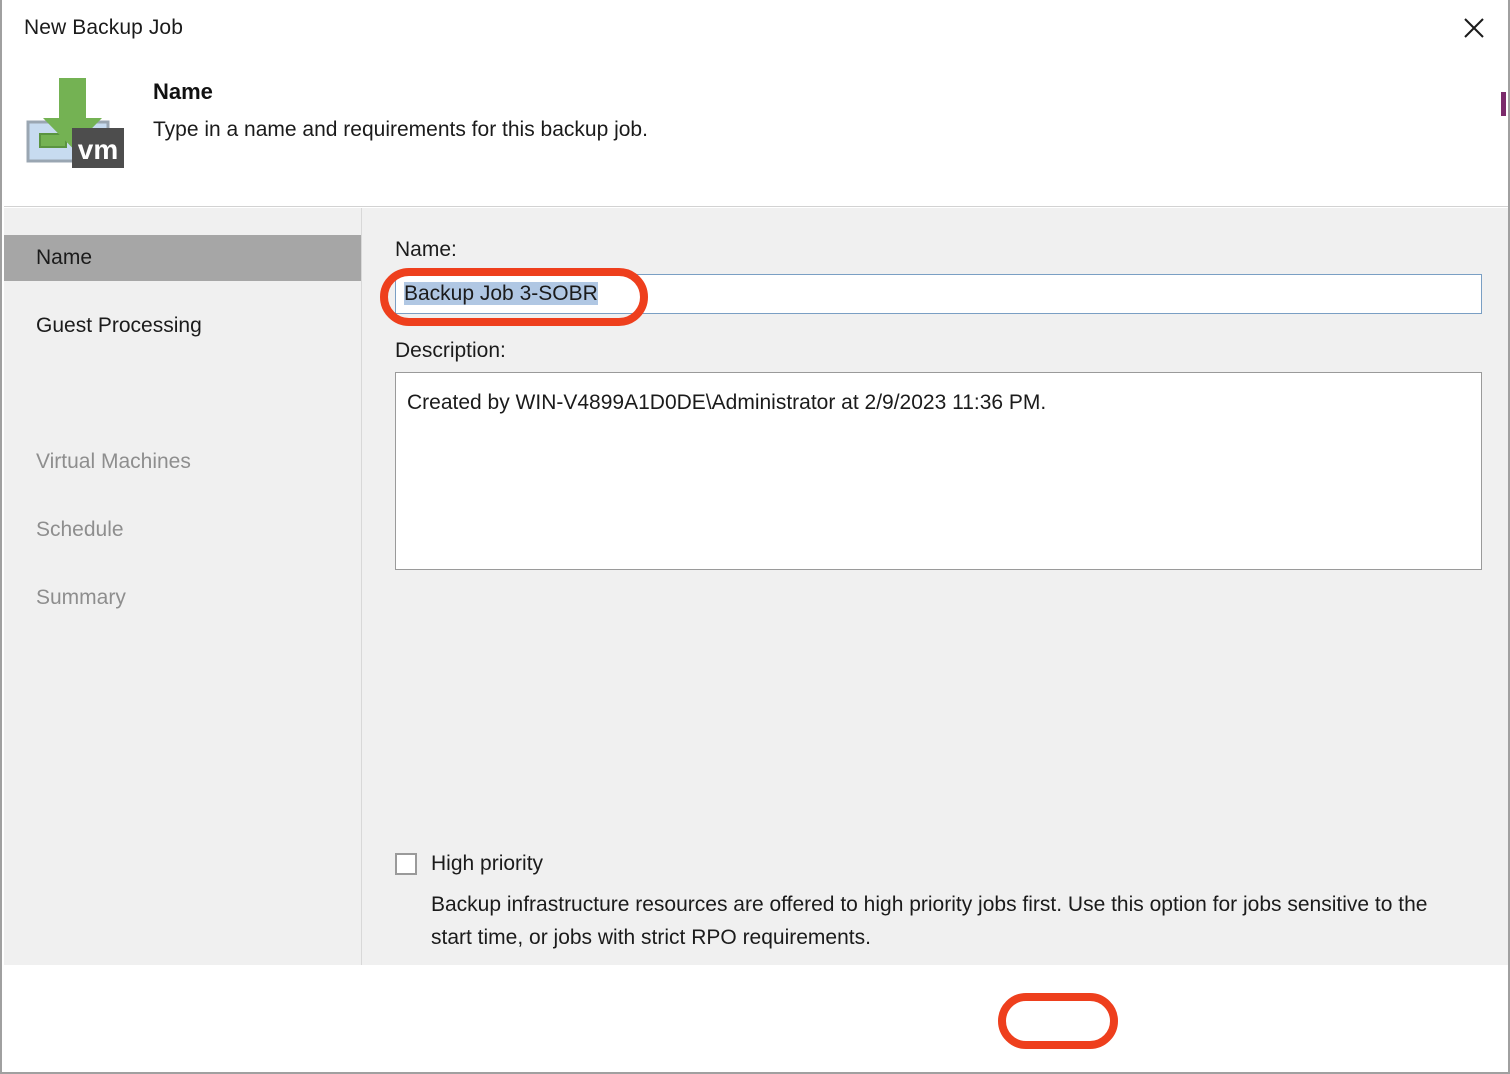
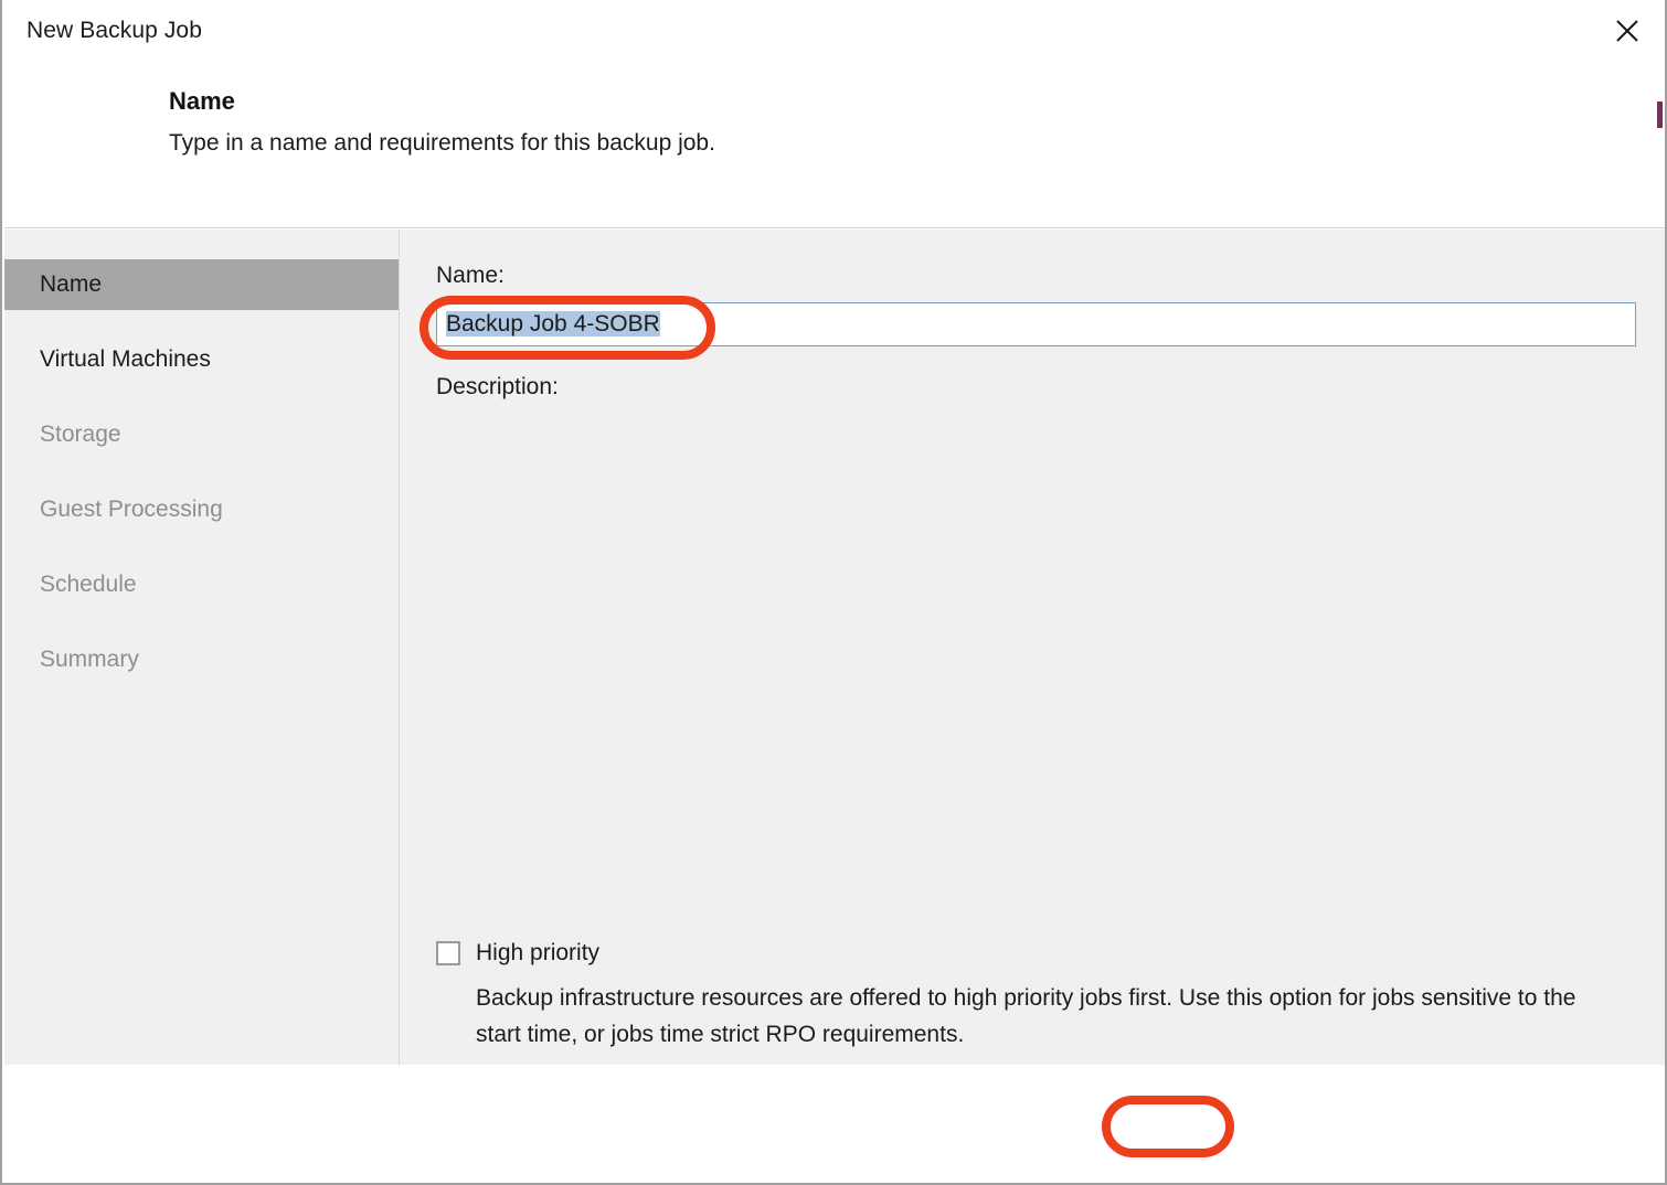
  New Backup Job
- vm
  Name
  Type in a name and requirements for this backup job.
  Name
- Guest Processing
+ Virtual Machines
+ Storage
- Virtual Machines
+ Guest Processing
  Schedule
  Summary
  Name:
- Backup Job 3-SOBR
+ Backup Job 4-SOBR
  Description:
- Created by WIN-V4899A1D0DE\Administrator at 2/9/2023 11:36 PM.
  High priority
- Backup infrastructure resources are offered to high priority jobs first. Use this option for jobs sensitive to the start time, or jobs with strict RPO requirements.
+ Backup infrastructure resources are offered to high priority jobs first. Use this option for jobs sensitive to the start time, or jobs time strict RPO requirements.
